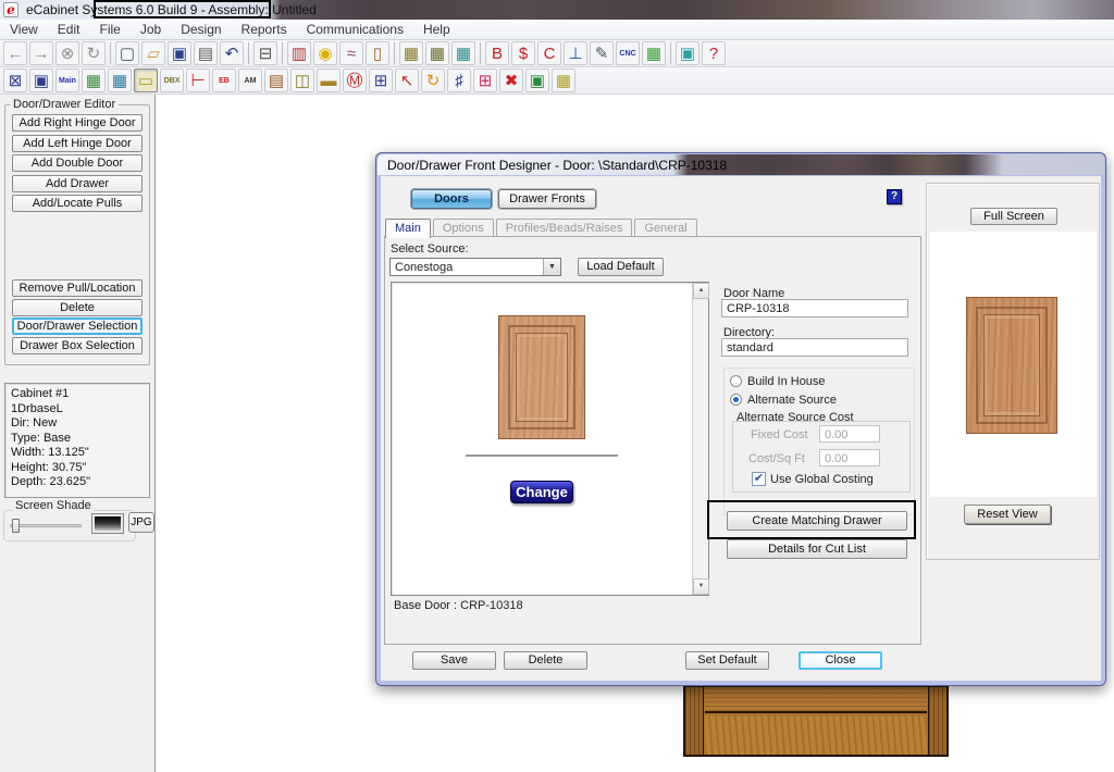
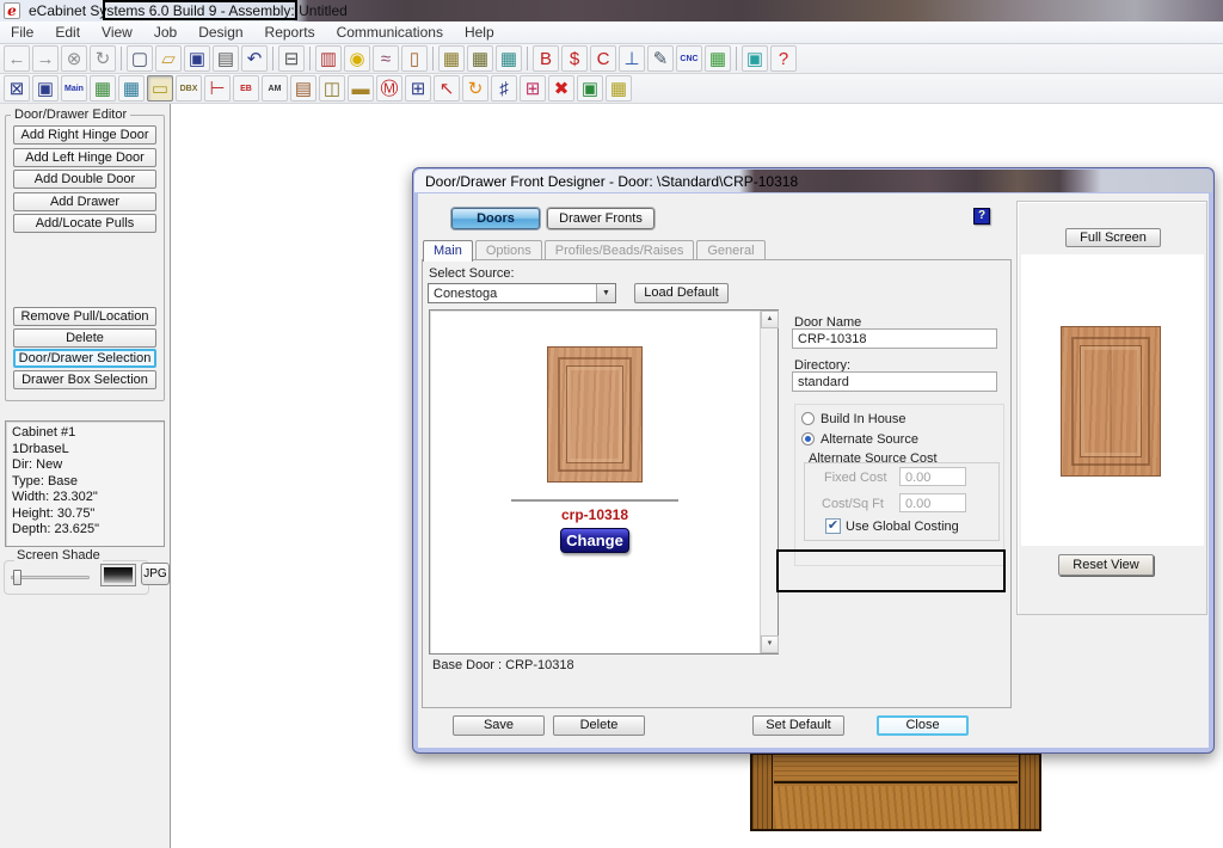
  e
  eCabinet Systems 6.0 Build 9 - Assembly: Untitled
- View
+ File
  Edit
- File
+ View
  Job
  Design
  Reports
  Communications
  Help
  ←
  →
  ⊗
  ↻
  ▢
  ▱
  ▣
  ▤
  ↶
  ⊟
  ▥
  ◉
  ≈
  ▯
  ▦
  ▦
  ▦
  B
  $
  C
  ⊥
  ✎
  ▦
  ▣
  ?
  ⊠
  ▣
  ▦
  ▦
  ▭
  ⊢
  ▤
  ◫
  ▬
  Ⓜ
  ⊞
  ↖
  ↻
  ♯
  ⊞
  ✖
  ▣
  ▦
  Door/Drawer Editor
  Add Right Hinge Door
  Add Left Hinge Door
  Add Double Door
  Add Drawer
  Add/Locate Pulls
  Remove Pull/Location
  Delete
  Door/Drawer Selection
  Drawer Box Selection
  Cabinet #1
  1DrbaseL
  Dir: New
  Type: Base
- Width: 13.125"
+ Width: 23.302"
  Height: 30.75"
  Depth: 23.625"
  Screen Shade
  JPG
  Door/Drawer Front Designer - Door: \Standard\CRP-10318
  Doors
  Drawer Fronts
  ?
  Main
  Options
  Profiles/Beads/Raises
  General
  Select Source:
  Conestoga
  Load Default
+ crp-10318
  Change
  Base Door : CRP-10318
  Door Name
  CRP-10318
  Directory:
  standard
  Build In House
  Alternate Source
  Alternate Source Cost
  Fixed Cost
  0.00
  Cost/Sq Ft
  0.00
  ✔
  Use Global Costing
- Create Matching Drawer
- Details for Cut List
  Full Screen
  Reset View
  Save
  Delete
  Set Default
  Close
